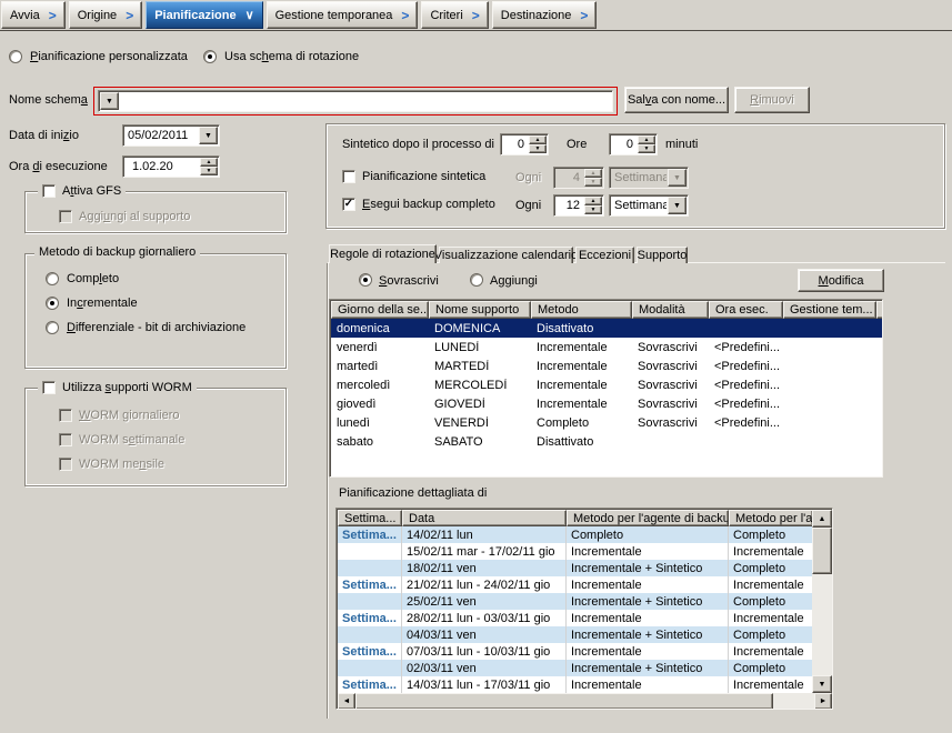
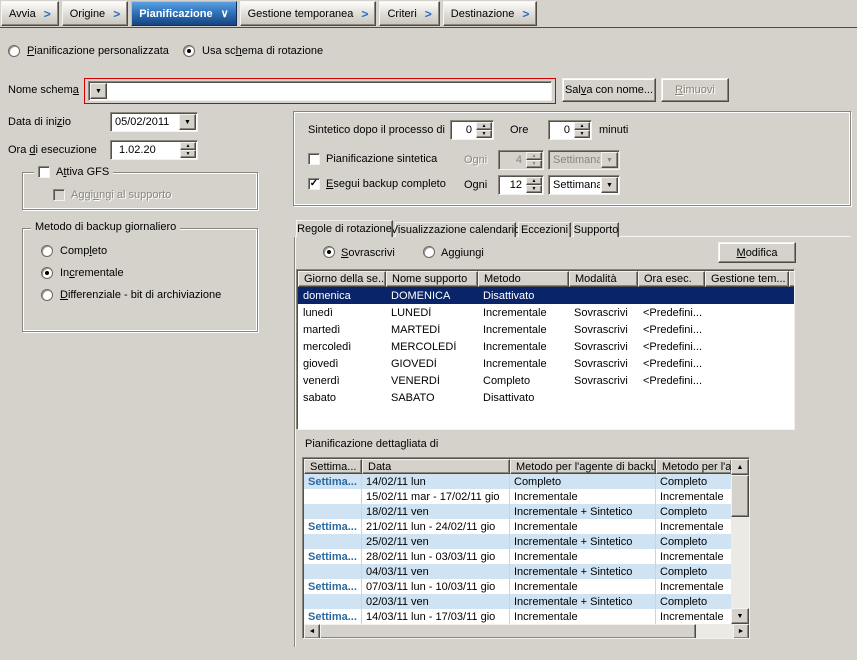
  Avvia
  >
  Origine
  >
  Pianificazione
  ∨
  Gestione temporanea
  >
  Criteri
  >
  Destinazione
  >
  Pianificazione personalizzata
  Usa schema di rotazione
  Nome schema
  Sal
  v
  a con nome...
  R
  imuovi
  Data di inizio
  05/02/2011
  Ora di esecuzione
  1.02.20
  Sintetico dopo il processo di
  0
  Ore
  0
  minuti
  Pianificazione sintetica
  Ogni
  4
  Settimana
  ✓
  Esegui backup completo
  Ogni
  12
  Settimana
  Attiva GFS
  Aggiungi al supporto
  Metodo di backup giornaliero
  Completo
  Incrementale
  Differenziale - bit di archiviazione
- Utilizza supporti WORM
- WORM giornaliero
- WORM settimanale
- WORM mensile
  Regole di rotazione
  Visualizzazione calendari
  Eccezioni
  Supporto
  Sovrascrivi
  Aggiungi
  M
  odifica
  Giorno della se..
  Nome supporto
  Metodo
  Modalità
  Ora esec.
  Gestione tem...
  domenica
  DOMENICA
  Disattivato
- venerdì
+ lunedì
  LUNEDÌ
  Incrementale
  Sovrascrivi
  <Predefini...
  martedì
  MARTEDÌ
  Incrementale
  Sovrascrivi
  <Predefini...
  mercoledì
  MERCOLEDÌ
  Incrementale
  Sovrascrivi
  <Predefini...
  giovedì
  GIOVEDÌ
  Incrementale
  Sovrascrivi
  <Predefini...
- lunedì
+ venerdì
  VENERDÌ
  Completo
  Sovrascrivi
  <Predefini...
  sabato
  SABATO
  Disattivato
  Pianificazione dettagliata di
  Settima...
  Data
  Metodo per l'agente di backu
  Metodo per l'a
  Settima...
  14/02/11 lun
  Completo
  Completo
  15/02/11 mar - 17/02/11 gio
  Incrementale
  Incrementale
  18/02/11 ven
  Incrementale + Sintetico
  Completo
  Settima...
  21/02/11 lun - 24/02/11 gio
  Incrementale
  Incrementale
  25/02/11 ven
  Incrementale + Sintetico
  Completo
  Settima...
  28/02/11 lun - 03/03/11 gio
  Incrementale
  Incrementale
  04/03/11 ven
  Incrementale + Sintetico
  Completo
  Settima...
  07/03/11 lun - 10/03/11 gio
  Incrementale
  Incrementale
  02/03/11 ven
  Incrementale + Sintetico
  Completo
  Settima...
  14/03/11 lun - 17/03/11 gio
  Incrementale
  Incrementale
